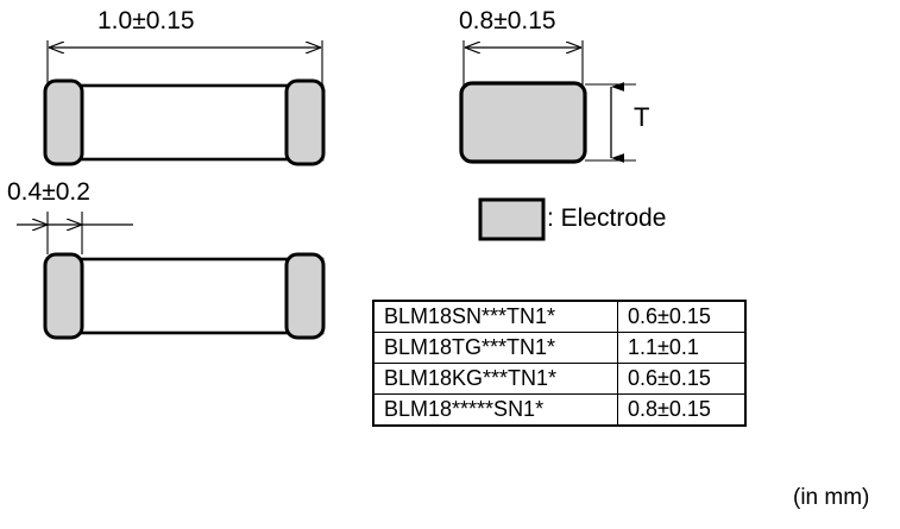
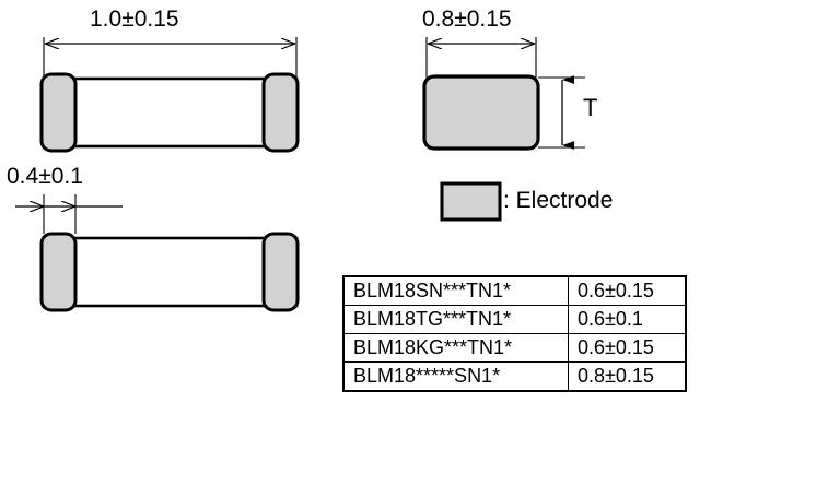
  1.0±0.15
- 0.4±0.2
+ 0.4±0.1
  0.8±0.15
  T
  : Electrode
- (in mm)
  BLM18SN***TN1*	0.6±0.15
- BLM18TG***TN1*	1.1±0.1
+ BLM18TG***TN1*	0.6±0.1
  BLM18KG***TN1*	0.6±0.15
  BLM18*****SN1*	0.8±0.15
